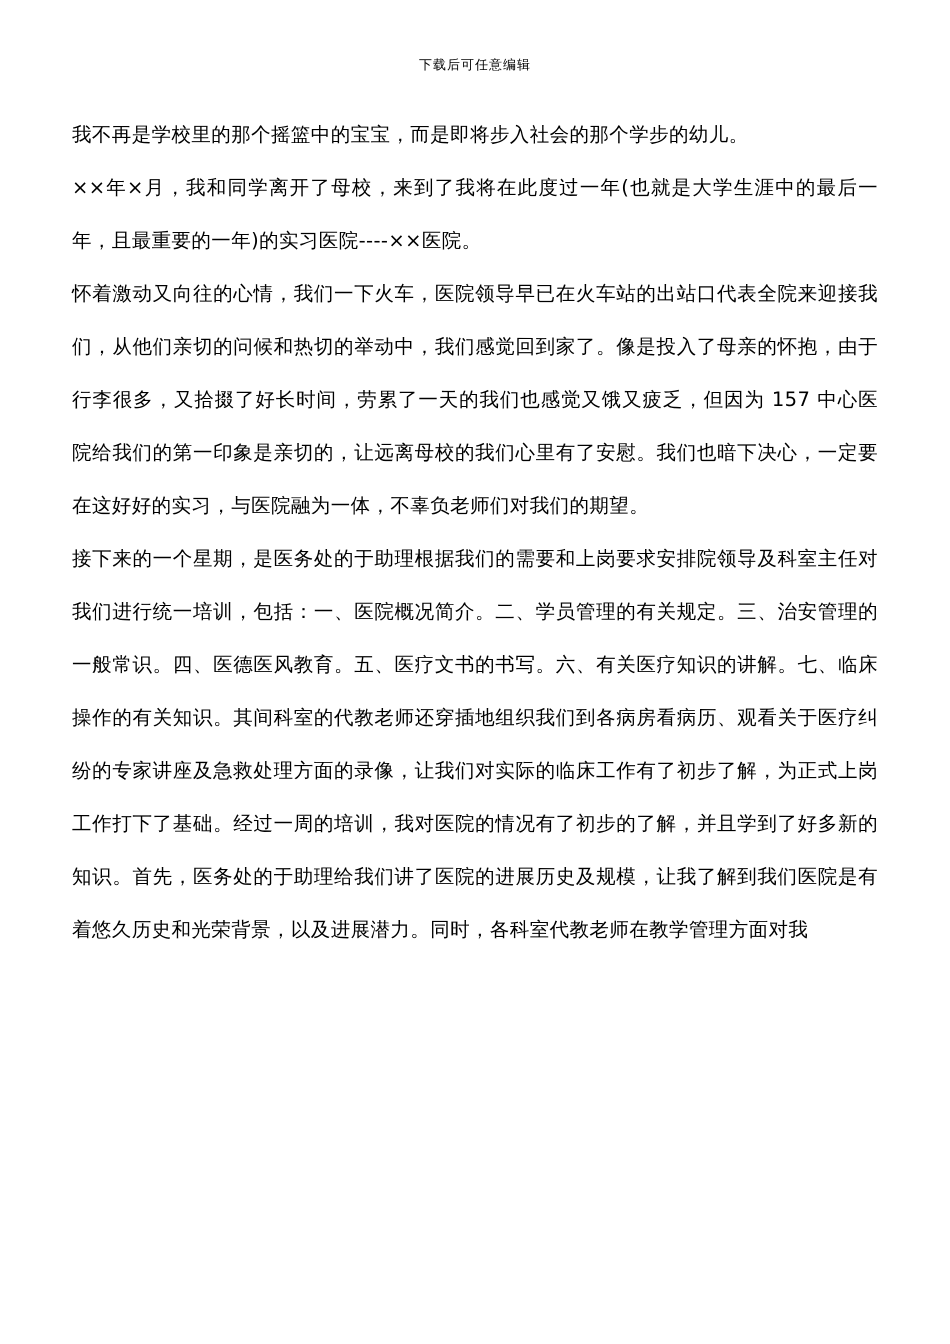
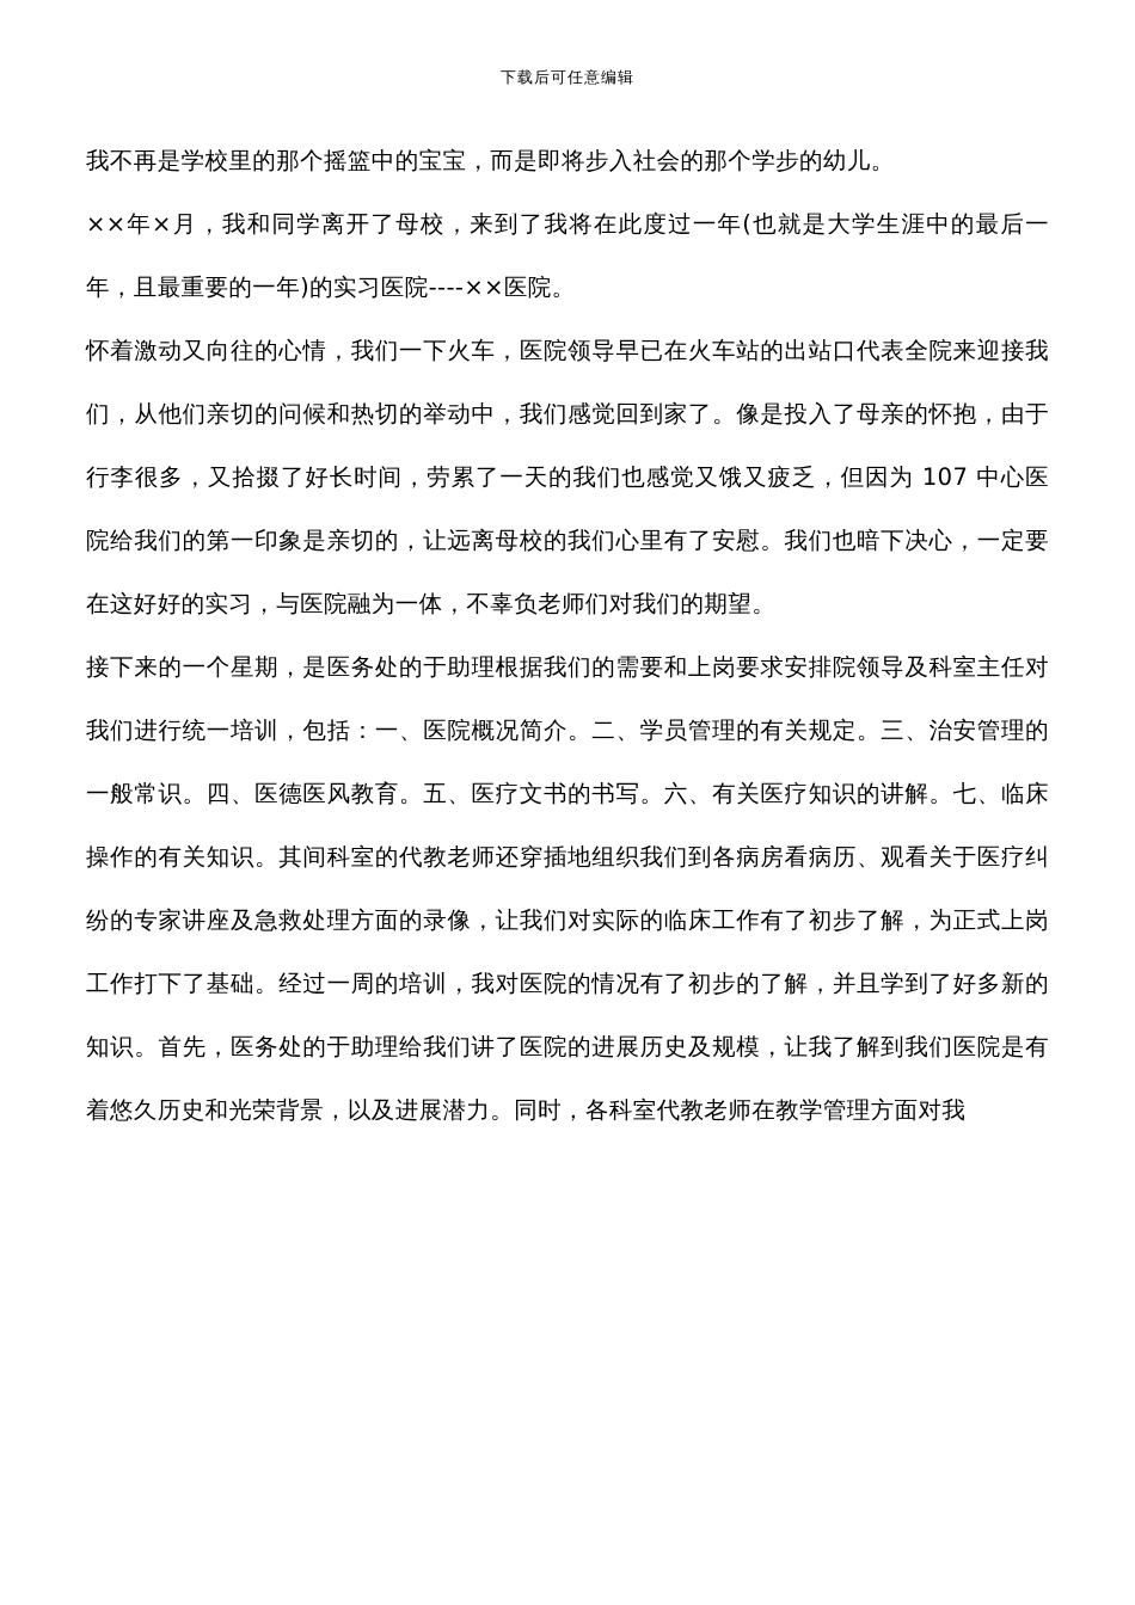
  下载后可任意编辑
  我不再是学校里的那个摇篮中的宝宝，而是即将步入社会的那个学步的幼儿。
  ××年×月，我和同学离开了母校，来到了我将在此度过一年(也就是大学生涯中的最后一年，且最重要的一年)的实习医院----××医院。
- 怀着激动又向往的心情，我们一下火车，医院领导早已在火车站的出站口代表全院来迎接我们，从他们亲切的问候和热切的举动中，我们感觉回到家了。像是投入了母亲的怀抱，由于行李很多，又拾掇了好长时间，劳累了一天的我们也感觉又饿又疲乏，但因为 157 中心医院给我们的第一印象是亲切的，让远离母校的我们心里有了安慰。我们也暗下决心，一定要在这好好的实习，与医院融为一体，不辜负老师们对我们的期望。
+ 怀着激动又向往的心情，我们一下火车，医院领导早已在火车站的出站口代表全院来迎接我们，从他们亲切的问候和热切的举动中，我们感觉回到家了。像是投入了母亲的怀抱，由于行李很多，又拾掇了好长时间，劳累了一天的我们也感觉又饿又疲乏，但因为 107 中心医院给我们的第一印象是亲切的，让远离母校的我们心里有了安慰。我们也暗下决心，一定要在这好好的实习，与医院融为一体，不辜负老师们对我们的期望。
  接下来的一个星期，是医务处的于助理根据我们的需要和上岗要求安排院领导及科室主任对我们进行统一培训，包括：一、医院概况简介。二、学员管理的有关规定。三、治安管理的一般常识。四、医德医风教育。五、医疗文书的书写。六、有关医疗知识的讲解。七、临床操作的有关知识。其间科室的代教老师还穿插地组织我们到各病房看病历、观看关于医疗纠纷的专家讲座及急救处理方面的录像，让我们对实际的临床工作有了初步了解，为正式上岗工作打下了基础。经过一周的培训，我对医院的情况有了初步的了解，并且学到了好多新的知识。首先，医务处的于助理给我们讲了医院的进展历史及规模，让我了解到我们医院是有着悠久历史和光荣背景，以及进展潜力。同时，各科室代教老师在教学管理方面对我
